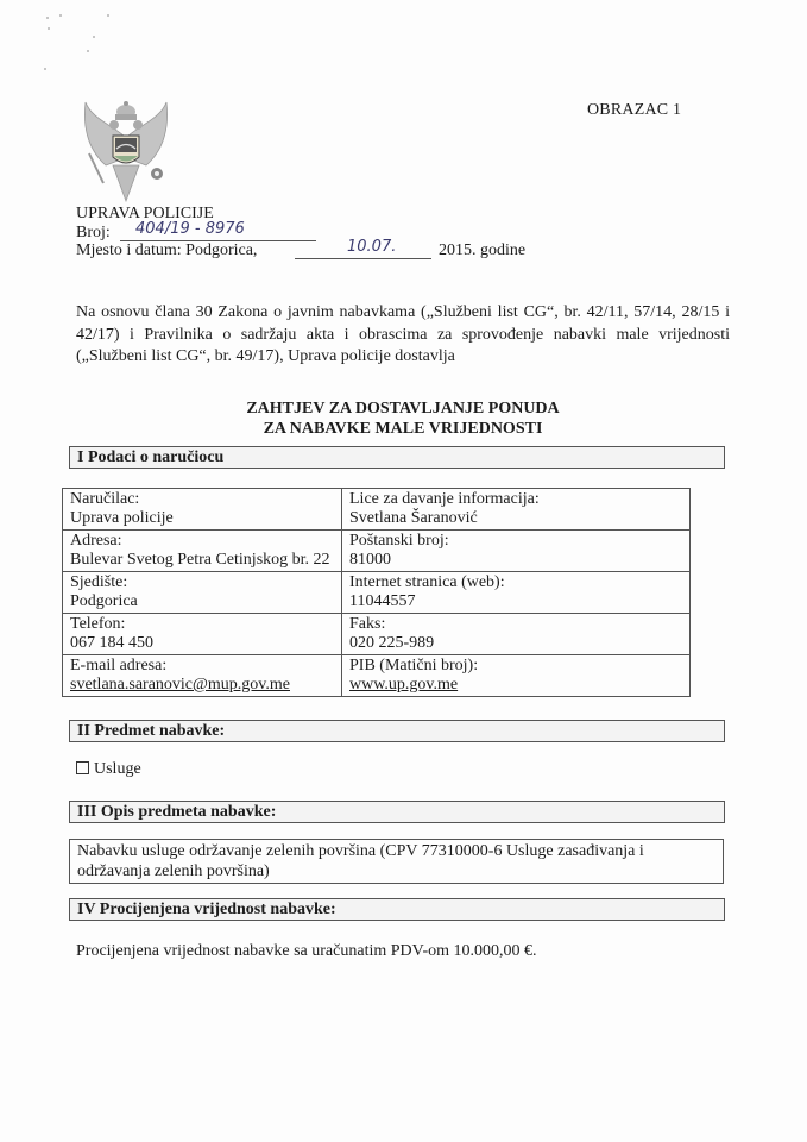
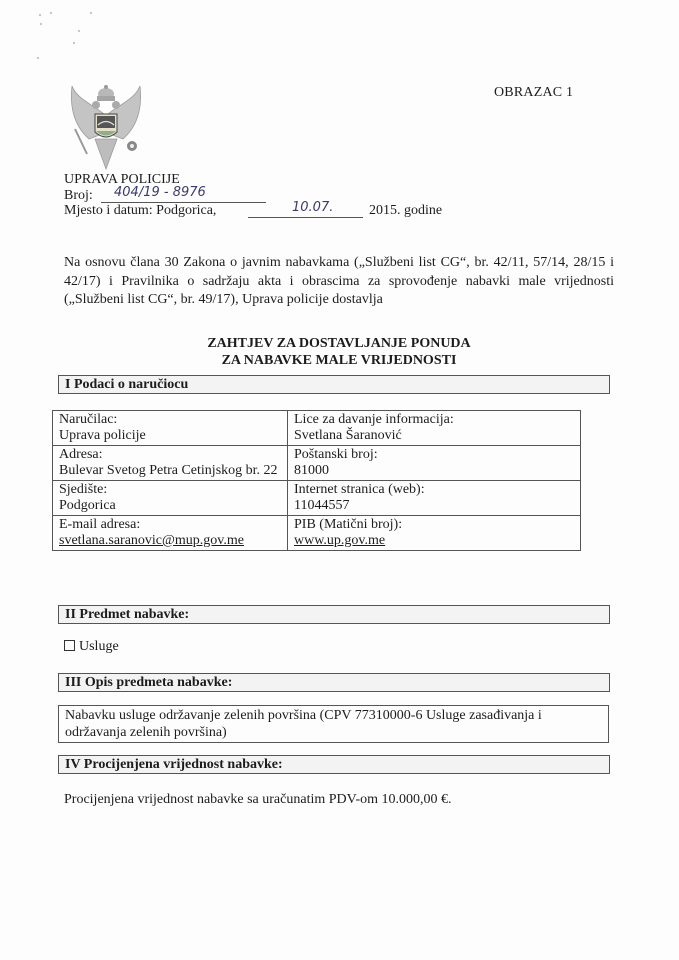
  OBRAZAC 1
  UPRAVA POLICIJE
  Broj:
  404/19 - 8976
  Mjesto i datum: Podgorica,
  10.07.
  2015. godine
  Na osnovu člana 30 Zakona o javnim nabavkama („Službeni list CG“, br. 42/11, 57/14, 28/15 i 42/17) i Pravilnika o sadržaju akta i obrascima za sprovođenje nabavki male vrijednosti („Službeni list CG“, br. 49/17), Uprava policije dostavlja
  ZAHTJEV ZA DOSTAVLJANJE PONUDA
  ZA NABAVKE MALE VRIJEDNOSTI
  I Podaci o naručiocu
  Naručilac:Uprava policije	Lice za davanje informacija:Svetlana Šaranović
  Adresa:Bulevar Svetog Petra Cetinjskog br. 22	Poštanski broj:81000
  Sjedište:Podgorica	Internet stranica (web):11044557
- Telefon:067 184 450	Faks:020 225-989
  E-mail adresa:svetlana.saranovic@mup.gov.me	PIB (Matični broj):www.up.gov.me
  II Predmet nabavke:
  Usluge
  III Opis predmeta nabavke:
  Nabavku usluge održavanje zelenih površina (CPV 77310000-6 Usluge zasađivanja i održavanja zelenih površina)
  IV Procijenjena vrijednost nabavke:
  Procijenjena vrijednost nabavke sa uračunatim PDV-om 10.000,00 €.
